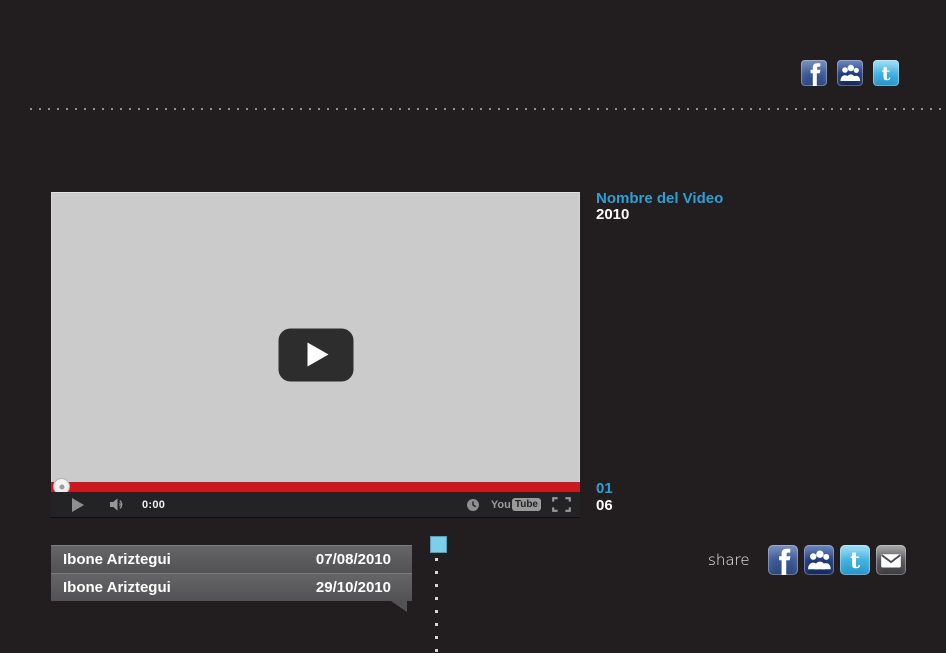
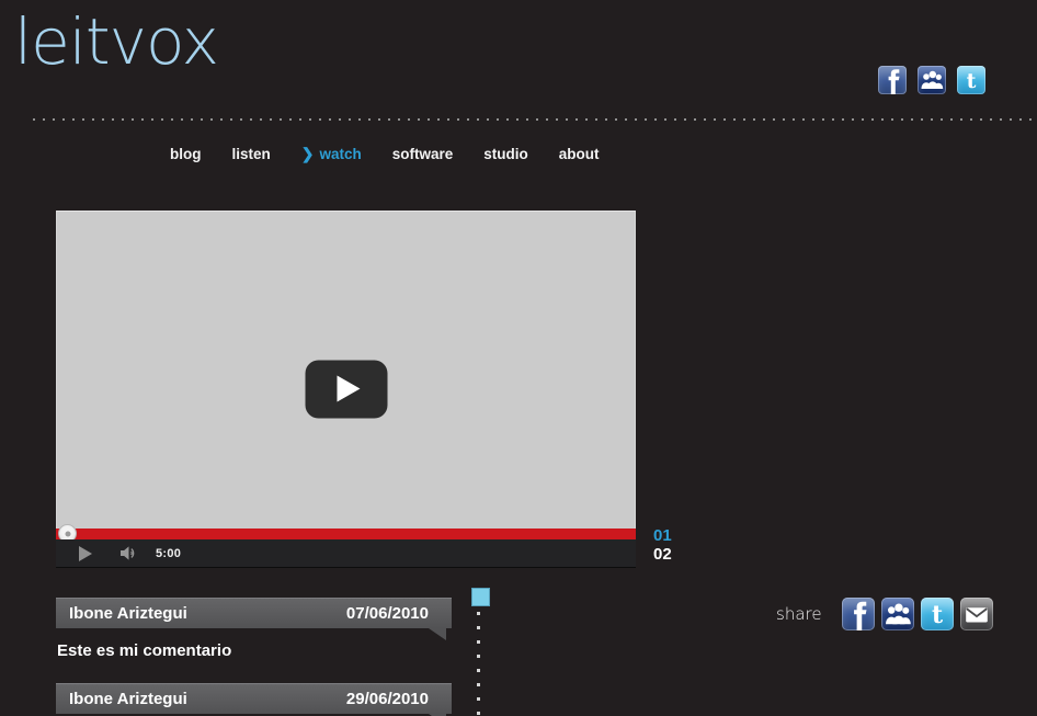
+ leitvox
  t
+ blog
+ listen
+ ❯
+ watch
+ software
+ studio
+ about
- 0:00
+ 5:00
- You
- Tube
- Nombre del Video
- 2010
  01
- 06
+ 02
  Ibone Ariztegui
- 07/08/2010
+ 07/06/2010
+ Este es mi comentario
  Ibone Ariztegui
- 29/10/2010
+ 29/06/2010
  share
  t
